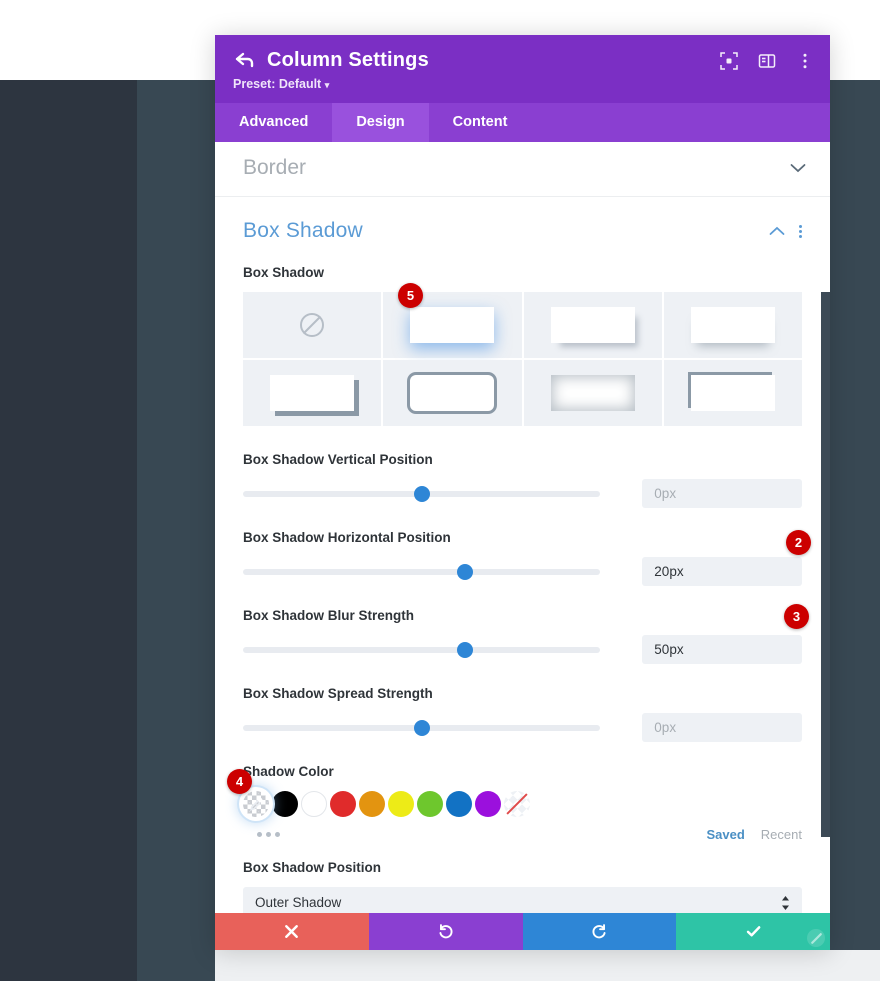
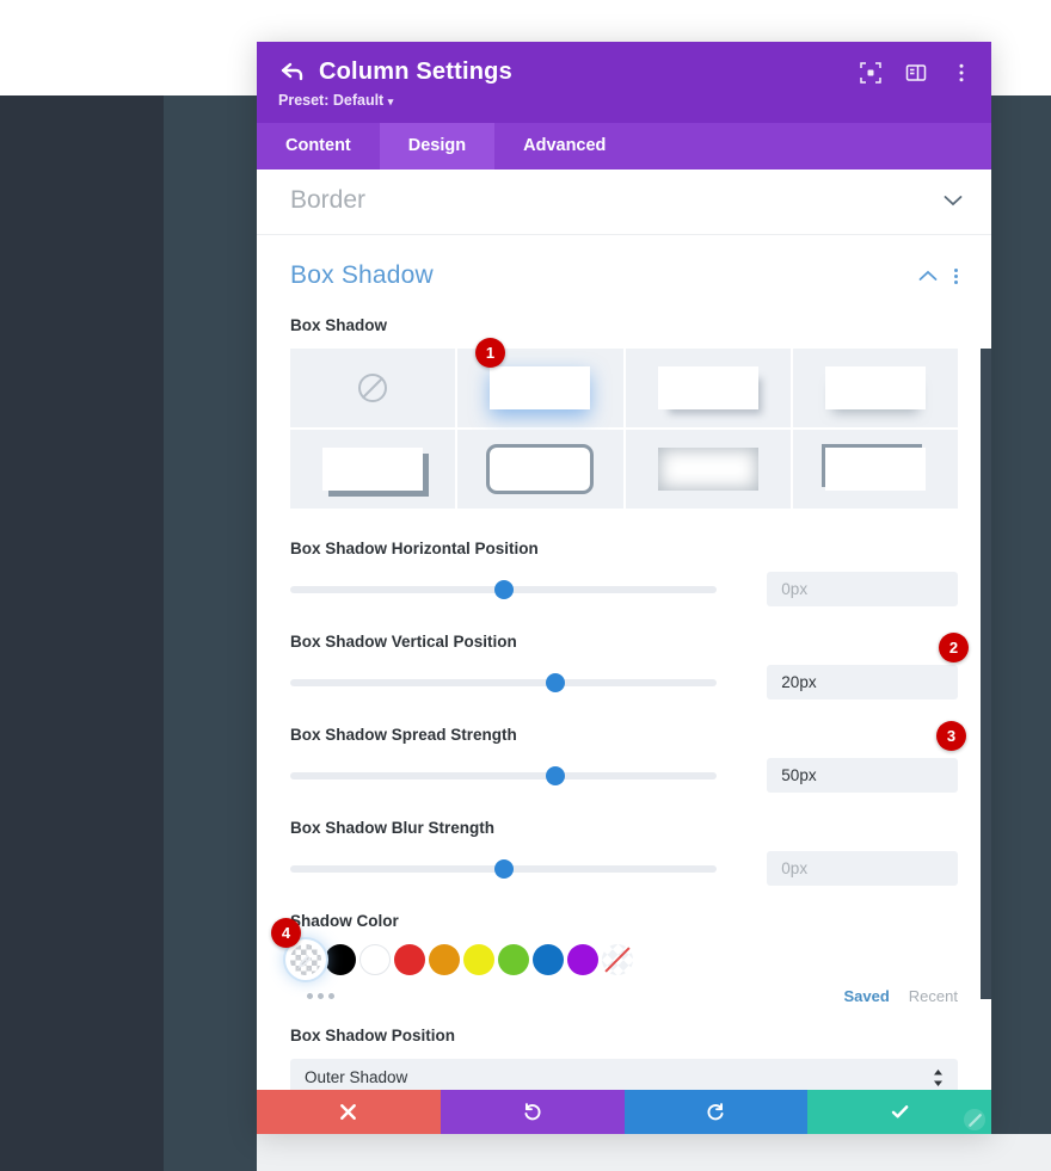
  Column Settings
  Preset: Default ▾
- Advanced
+ Content
  Design
- Content
+ Advanced
  Border
  Box Shadow
  Box Shadow
- Box Shadow Vertical Position
+ Box Shadow Horizontal Position
  0px
- Box Shadow Horizontal Position
+ Box Shadow Vertical Position
  20px
- Box Shadow Blur Strength
+ Box Shadow Spread Strength
  50px
- Box Shadow Spread Strength
+ Box Shadow Blur Strength
  0px
  hadow Color
  Saved
  Recent
  Box Shadow Position
  Outer Shadow
- 5
+ 1
  2
  3
  4
